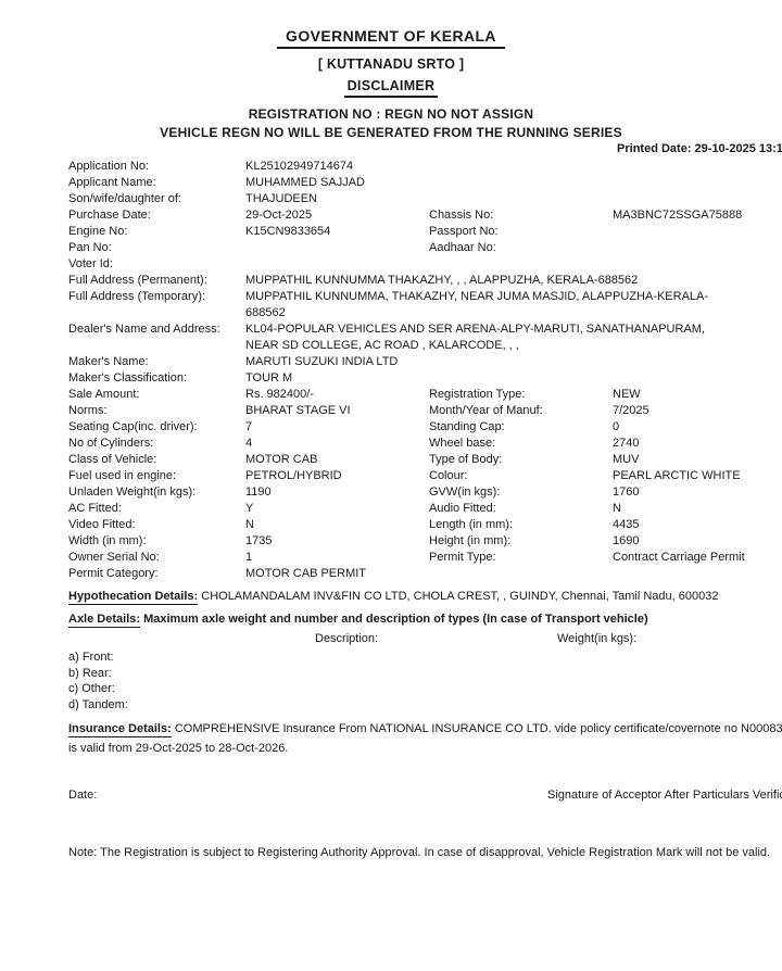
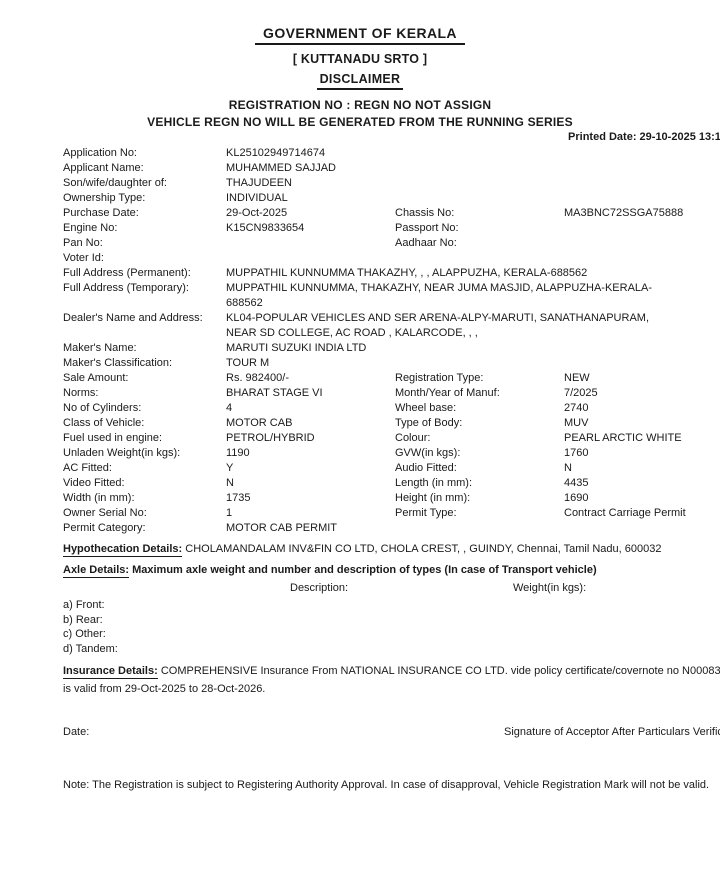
  GOVERNMENT OF KERALA
  [ KUTTANADU SRTO ]
  DISCLAIMER
  REGISTRATION NO : REGN NO NOT ASSIGN
  VEHICLE REGN NO WILL BE GENERATED FROM THE RUNNING SERIES
  Printed Date: 29-10-2025 13:1
  Application No:
  KL25102949714674
  Applicant Name:
  MUHAMMED SAJJAD
  Son/wife/daughter of:
  THAJUDEEN
+ Ownership Type:
+ INDIVIDUAL
  Purchase Date:
  29-Oct-2025
  Chassis No:
  MA3BNC72SSGA75888
  Engine No:
  K15CN9833654
  Passport No:
  Pan No:
  Aadhaar No:
  Voter Id:
  Full Address (Permanent):
  MUPPATHIL KUNNUMMA THAKAZHY, , , ALAPPUZHA, KERALA-688562
  Full Address (Temporary):
  MUPPATHIL KUNNUMMA, THAKAZHY, NEAR JUMA MASJID, ALAPPUZHA-KERALA-688562
  Dealer's Name and Address:
  KL04-POPULAR VEHICLES AND SER ARENA-ALPY-MARUTI, SANATHANAPURAM, NEAR SD COLLEGE, AC ROAD , KALARCODE, , ,
  Maker's Name:
  MARUTI SUZUKI INDIA LTD
  Maker's Classification:
  TOUR M
  Sale Amount:
  Rs. 982400/-
  Registration Type:
  NEW
  Norms:
  BHARAT STAGE VI
  Month/Year of Manuf:
  7/2025
- Seating Cap(inc. driver):
- 7
- Standing Cap:
- 0
  No of Cylinders:
  4
  Wheel base:
  2740
  Class of Vehicle:
  MOTOR CAB
  Type of Body:
  MUV
  Fuel used in engine:
  PETROL/HYBRID
  Colour:
  PEARL ARCTIC WHITE
  Unladen Weight(in kgs):
  1190
  GVW(in kgs):
  1760
  AC Fitted:
  Y
  Audio Fitted:
  N
  Video Fitted:
  N
  Length (in mm):
  4435
  Width (in mm):
  1735
  Height (in mm):
  1690
  Owner Serial No:
  1
  Permit Type:
  Contract Carriage Permit
  Permit Category:
  MOTOR CAB PERMIT
  Hypothecation Details: CHOLAMANDALAM INV&FIN CO LTD, CHOLA CREST, , GUINDY, Chennai, Tamil Nadu, 600032
  Axle Details: Maximum axle weight and number and description of types (In case of Transport vehicle)
  Description:
  Weight(in kgs):
  a) Front:
  b) Rear:
  c) Other:
  d) Tandem:
  Insurance Details: COMPREHENSIVE Insurance From NATIONAL INSURANCE CO LTD. vide policy certificate/covernote no N00083
  is valid from 29-Oct-2025 to 28-Oct-2026.
  Date:
  Signature of Acceptor After Particulars Verifi
  Note: The Registration is subject to Registering Authority Approval. In case of disapproval, Vehicle Registration Mark will not be valid.
